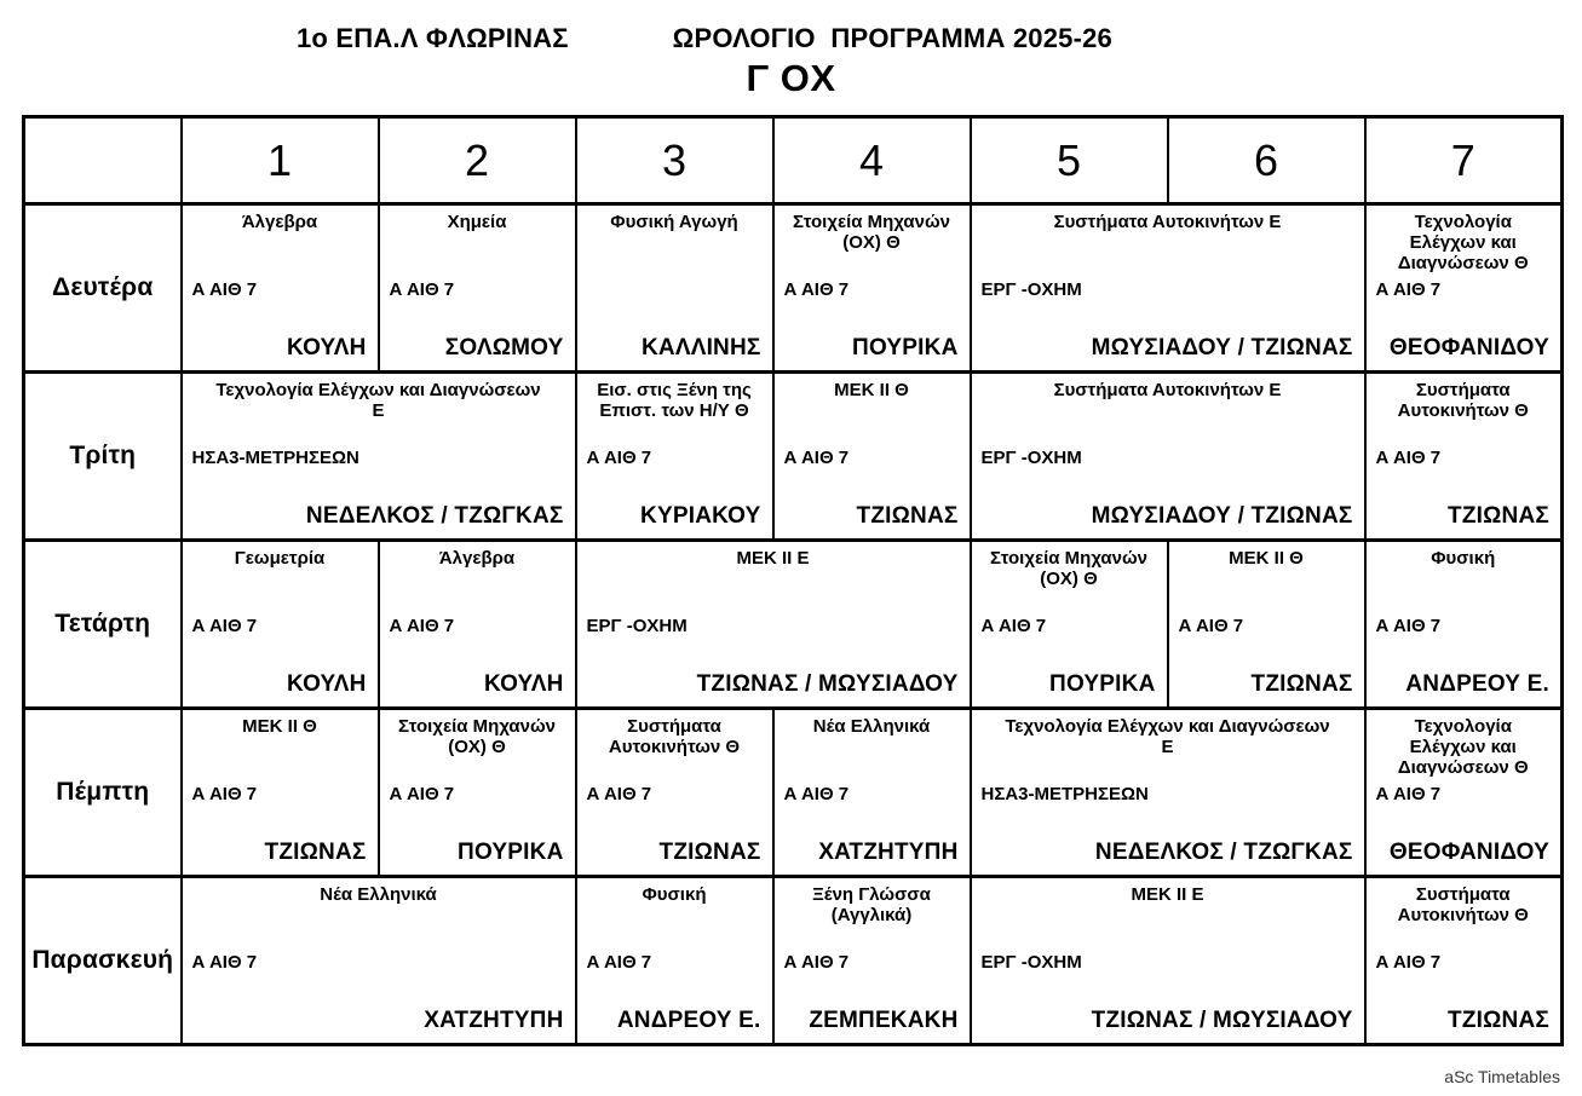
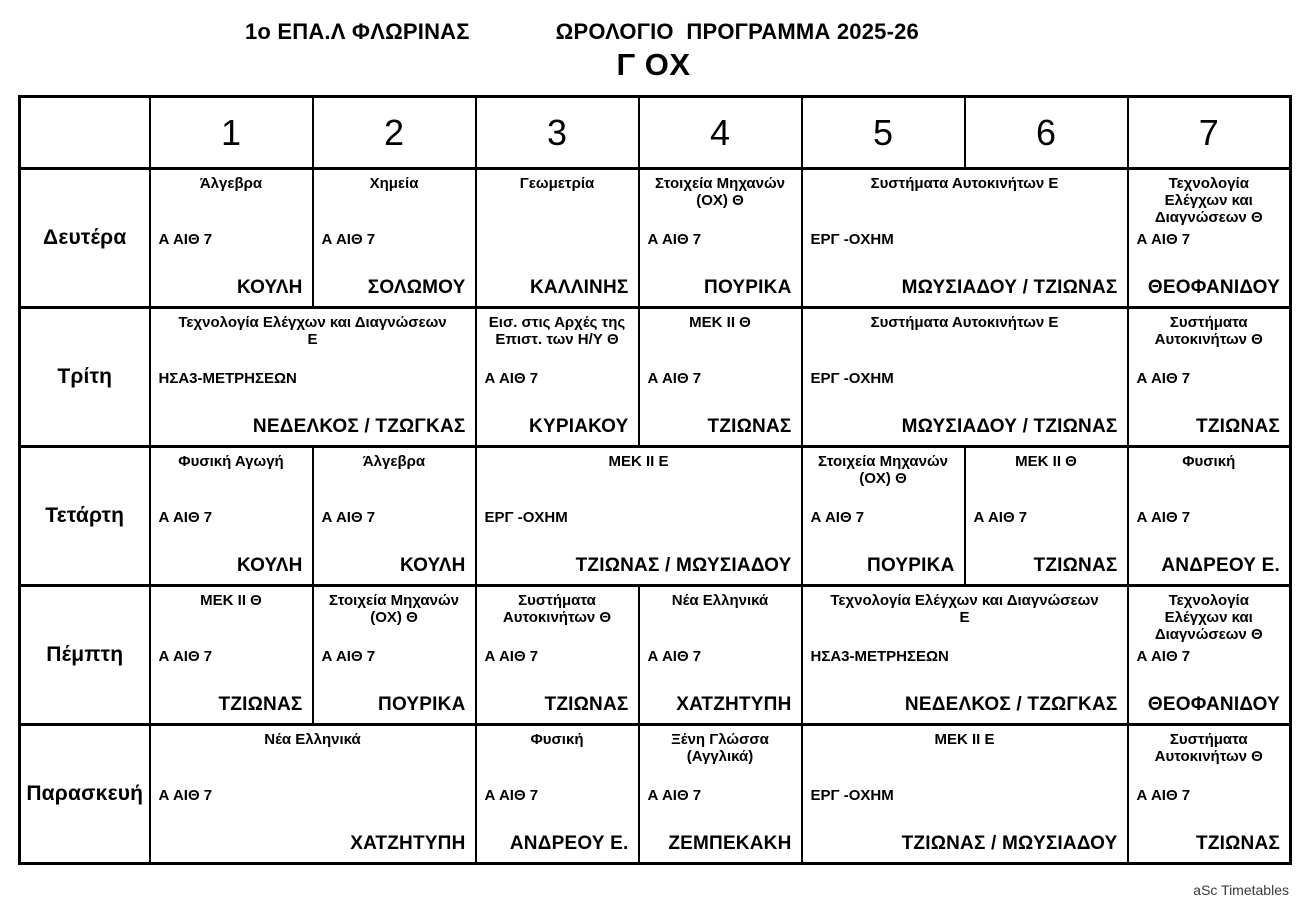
  1ο ΕΠΑ.Λ ΦΛΩΡΙΝΑΣ
  ΩΡΟΛΟΓΙΟ ΠΡΟΓΡΑΜΜΑ 2025-26
  Γ ΟΧ
  	1	2	3	4	5	6	7
- Δευτέρα	ΆλγεβραΑ ΑΙΘ 7ΚΟΥΛΗ	ΧημείαΑ ΑΙΘ 7ΣΟΛΩΜΟΥ	Φυσική ΑγωγήΚΑΛΛΙΝΗΣ	Στοιχεία Μηχανών (ΟΧ) ΘΑ ΑΙΘ 7ΠΟΥΡΙΚΑ	Συστήματα Αυτοκινήτων ΕΕΡΓ -ΟΧΗΜΜΩΥΣΙΑΔΟΥ / ΤΖΙΩΝΑΣ	Τεχνολογία Ελέγχων και Διαγνώσεων ΘΑ ΑΙΘ 7ΘΕΟΦΑΝΙΔΟΥ
+ Δευτέρα	ΆλγεβραΑ ΑΙΘ 7ΚΟΥΛΗ	ΧημείαΑ ΑΙΘ 7ΣΟΛΩΜΟΥ	ΓεωμετρίαΚΑΛΛΙΝΗΣ	Στοιχεία Μηχανών (ΟΧ) ΘΑ ΑΙΘ 7ΠΟΥΡΙΚΑ	Συστήματα Αυτοκινήτων ΕΕΡΓ -ΟΧΗΜΜΩΥΣΙΑΔΟΥ / ΤΖΙΩΝΑΣ	Τεχνολογία Ελέγχων και Διαγνώσεων ΘΑ ΑΙΘ 7ΘΕΟΦΑΝΙΔΟΥ
- Τρίτη	Τεχνολογία Ελέγχων και Διαγνώσεων ΕΗΣΑ3-ΜΕΤΡΗΣΕΩΝΝΕΔΕΛΚΟΣ / ΤΖΩΓΚΑΣ	Εισ. στις Ξένη της Επιστ. των Η/Υ ΘΑ ΑΙΘ 7ΚΥΡΙΑΚΟΥ	ΜΕΚ ΙΙ ΘΑ ΑΙΘ 7ΤΖΙΩΝΑΣ	Συστήματα Αυτοκινήτων ΕΕΡΓ -ΟΧΗΜΜΩΥΣΙΑΔΟΥ / ΤΖΙΩΝΑΣ	Συστήματα Αυτοκινήτων ΘΑ ΑΙΘ 7ΤΖΙΩΝΑΣ
+ Τρίτη	Τεχνολογία Ελέγχων και Διαγνώσεων ΕΗΣΑ3-ΜΕΤΡΗΣΕΩΝΝΕΔΕΛΚΟΣ / ΤΖΩΓΚΑΣ	Εισ. στις Αρχές της Επιστ. των Η/Υ ΘΑ ΑΙΘ 7ΚΥΡΙΑΚΟΥ	ΜΕΚ ΙΙ ΘΑ ΑΙΘ 7ΤΖΙΩΝΑΣ	Συστήματα Αυτοκινήτων ΕΕΡΓ -ΟΧΗΜΜΩΥΣΙΑΔΟΥ / ΤΖΙΩΝΑΣ	Συστήματα Αυτοκινήτων ΘΑ ΑΙΘ 7ΤΖΙΩΝΑΣ
- Τετάρτη	ΓεωμετρίαΑ ΑΙΘ 7ΚΟΥΛΗ	ΆλγεβραΑ ΑΙΘ 7ΚΟΥΛΗ	ΜΕΚ ΙΙ ΕΕΡΓ -ΟΧΗΜΤΖΙΩΝΑΣ / ΜΩΥΣΙΑΔΟΥ	Στοιχεία Μηχανών (ΟΧ) ΘΑ ΑΙΘ 7ΠΟΥΡΙΚΑ	ΜΕΚ ΙΙ ΘΑ ΑΙΘ 7ΤΖΙΩΝΑΣ	ΦυσικήΑ ΑΙΘ 7ΑΝΔΡΕΟΥ Ε.
+ Τετάρτη	Φυσική ΑγωγήΑ ΑΙΘ 7ΚΟΥΛΗ	ΆλγεβραΑ ΑΙΘ 7ΚΟΥΛΗ	ΜΕΚ ΙΙ ΕΕΡΓ -ΟΧΗΜΤΖΙΩΝΑΣ / ΜΩΥΣΙΑΔΟΥ	Στοιχεία Μηχανών (ΟΧ) ΘΑ ΑΙΘ 7ΠΟΥΡΙΚΑ	ΜΕΚ ΙΙ ΘΑ ΑΙΘ 7ΤΖΙΩΝΑΣ	ΦυσικήΑ ΑΙΘ 7ΑΝΔΡΕΟΥ Ε.
  Πέμπτη	ΜΕΚ ΙΙ ΘΑ ΑΙΘ 7ΤΖΙΩΝΑΣ	Στοιχεία Μηχανών (ΟΧ) ΘΑ ΑΙΘ 7ΠΟΥΡΙΚΑ	Συστήματα Αυτοκινήτων ΘΑ ΑΙΘ 7ΤΖΙΩΝΑΣ	Νέα ΕλληνικάΑ ΑΙΘ 7ΧΑΤΖΗΤΥΠΗ	Τεχνολογία Ελέγχων και Διαγνώσεων ΕΗΣΑ3-ΜΕΤΡΗΣΕΩΝΝΕΔΕΛΚΟΣ / ΤΖΩΓΚΑΣ	Τεχνολογία Ελέγχων και Διαγνώσεων ΘΑ ΑΙΘ 7ΘΕΟΦΑΝΙΔΟΥ
  Παρασκευή	Νέα ΕλληνικάΑ ΑΙΘ 7ΧΑΤΖΗΤΥΠΗ	ΦυσικήΑ ΑΙΘ 7ΑΝΔΡΕΟΥ Ε.	Ξένη Γλώσσα (Αγγλικά)Α ΑΙΘ 7ΖΕΜΠΕΚΑΚΗ	ΜΕΚ ΙΙ ΕΕΡΓ -ΟΧΗΜΤΖΙΩΝΑΣ / ΜΩΥΣΙΑΔΟΥ	Συστήματα Αυτοκινήτων ΘΑ ΑΙΘ 7ΤΖΙΩΝΑΣ
  aSc Timetables
